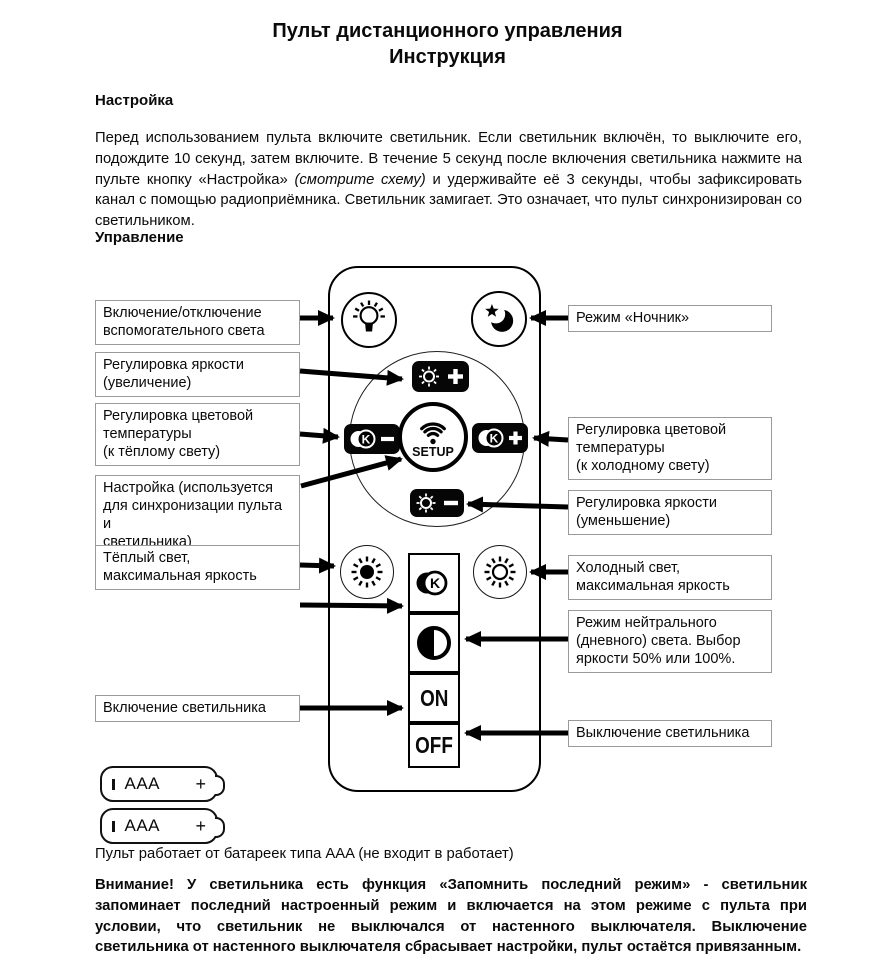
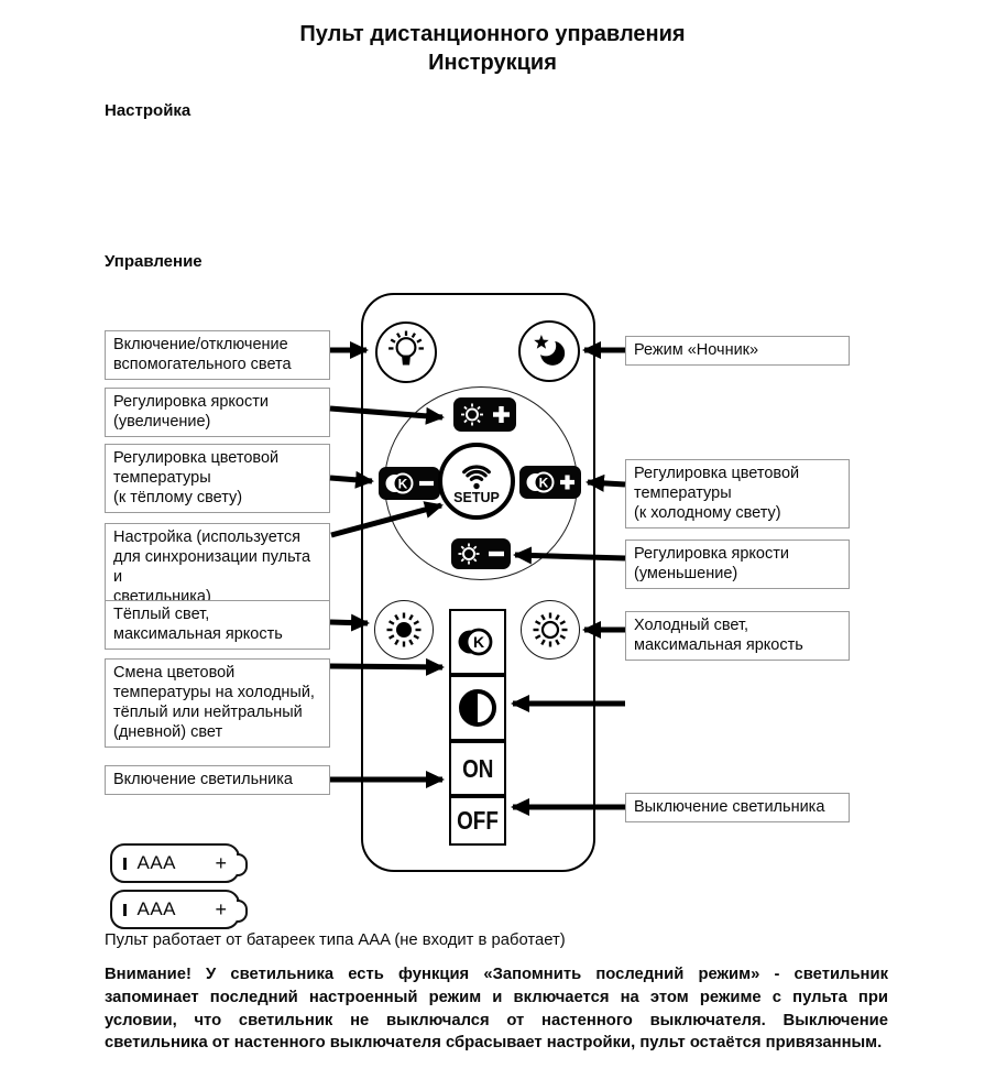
  Пульт дистанционного управления
  Инструкция
  Настройка
- Перед использованием пульта включите светильник. Если светильник включён, то выключите его, подождите 10 секунд, затем включите. В течение 5 секунд после включения светильника нажмите на пульте кнопку «Настройка» (смотрите схему) и удерживайте её 3 секунды, чтобы зафиксировать канал с помощью радиоприёмника. Светильник замигает. Это означает, что пульт синхронизирован со светильником.
  Управление
  K
  SETUP
  K
  K
  ON
  OFF
  Включение/отключение
  вспомогательного света
  Регулировка яркости
  (увеличение)
  Регулировка цветовой
  температуры
  (к тёплому свету)
  Настройка (используется
  для синхронизации пульта и
  светильника)
  Тёплый свет,
  максимальная яркость
+ Смена цветовой
+ температуры на холодный,
+ тёплый или нейтральный
+ (дневной) свет
  Включение светильника
  Режим «Ночник»
  Регулировка цветовой
  температуры
  (к холодному свету)
  Регулировка яркости
  (уменьшение)
  Холодный свет,
  максимальная яркость
- Режим нейтрального
- (дневного) света. Выбор
- яркости 50% или 100%.
  Выключение светильника
  AAA
  +
  AAA
  +
  Пульт работает от батареек типа AAA (не входит в работает)
  Внимание! У светильника есть функция «Запомнить последний режим» - светильник запоминает последний настроенный режим и включается на этом режиме с пульта при условии, что светильник не выключался от настенного выключателя. Выключение светильника от настенного выключателя сбрасывает настройки, пульт остаётся привязанным.
